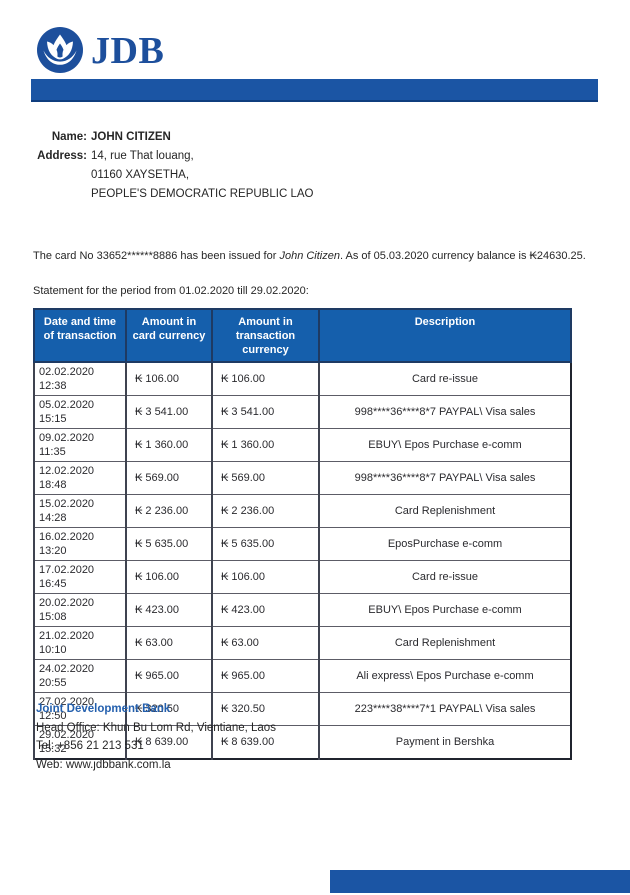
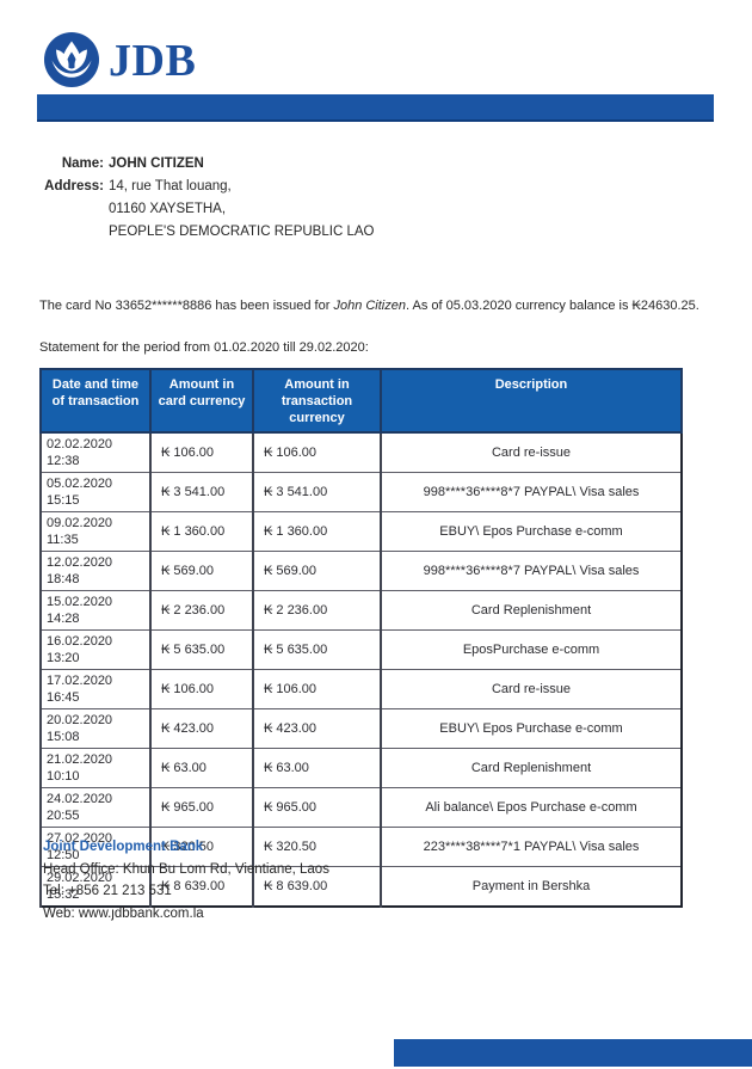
  JDB
  Name:
  JOHN CITIZEN
  Address:
  14, rue That louang,
  01160 XAYSETHA,
  PEOPLE'S DEMOCRATIC REPUBLIC LAO
  The card No 33652******8886 has been issued for John Citizen. As of 05.03.2020 currency balance is ₭24630.25.
  Statement for the period from 01.02.2020 till 29.02.2020:
  Date and time of transaction	Amount in card currency	Amount in transaction currency	Description
  02.02.2020 12:38	₭ 106.00	₭ 106.00	Card re-issue
  05.02.2020 15:15	₭ 3 541.00	₭ 3 541.00	998****36****8*7 PAYPAL\ Visa sales
  09.02.2020 11:35	₭ 1 360.00	₭ 1 360.00	EBUY\ Epos Purchase e-comm
  12.02.2020 18:48	₭ 569.00	₭ 569.00	998****36****8*7 PAYPAL\ Visa sales
  15.02.2020 14:28	₭ 2 236.00	₭ 2 236.00	Card Replenishment
  16.02.2020 13:20	₭ 5 635.00	₭ 5 635.00	EposPurchase e-comm
  17.02.2020 16:45	₭ 106.00	₭ 106.00	Card re-issue
  20.02.2020 15:08	₭ 423.00	₭ 423.00	EBUY\ Epos Purchase e-comm
  21.02.2020 10:10	₭ 63.00	₭ 63.00	Card Replenishment
- 24.02.2020 20:55	₭ 965.00	₭ 965.00	Ali express\ Epos Purchase e-comm
+ 24.02.2020 20:55	₭ 965.00	₭ 965.00	Ali balance\ Epos Purchase e-comm
  27.02.2020 12:50	₭ 320.50	₭ 320.50	223****38****7*1 PAYPAL\ Visa sales
  29.02.2020 15:32	₭ 8 639.00	₭ 8 639.00	Payment in Bershka
  Joint Development Bank
  Head Office: Khun Bu Lom Rd, Vientiane, Laos
  Tel: +856 21 213 531
  Web: www.jdbbank.com.la
